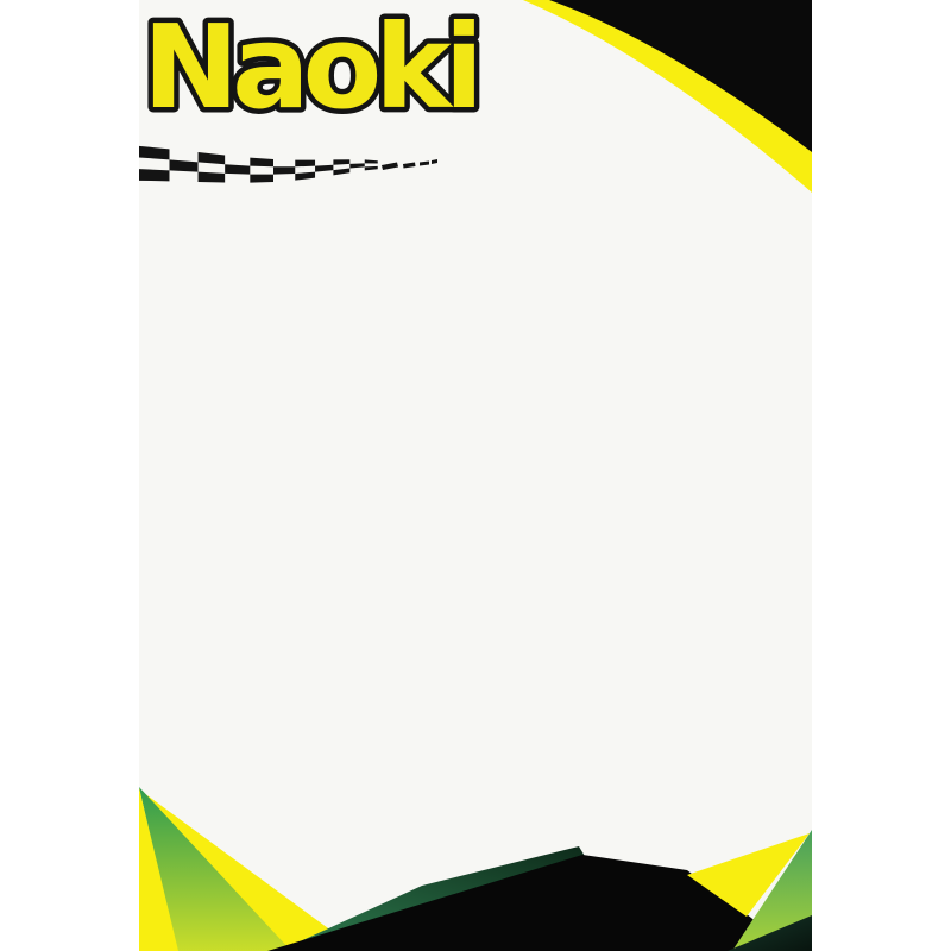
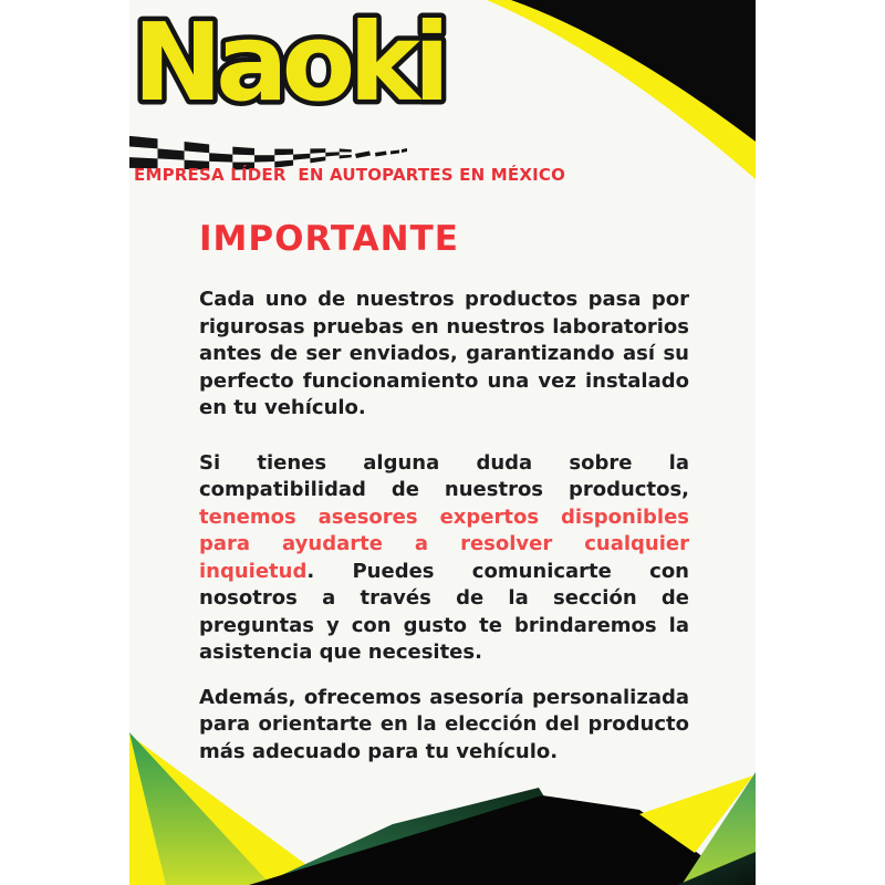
  Naoki
+ EMPRESA LÍDER EN AUTOPARTES EN MÉXICO
+ IMPORTANTE
+ Cada uno de nuestros productos pasa por rigurosas pruebas en nuestros laboratorios antes de ser enviados, garantizando así su perfecto funcionamiento una vez instalado en tu vehículo.
+ Si tienes alguna duda sobre la compatibilidad de nuestros productos, tenemos asesores expertos disponibles para ayudarte a resolver cualquier inquietud. Puedes comunicarte con nosotros a través de la sección de preguntas y con gusto te brindaremos la asistencia que necesites.
+ Además, ofrecemos asesoría personalizada para orientarte en la elección del producto más adecuado para tu vehículo.
